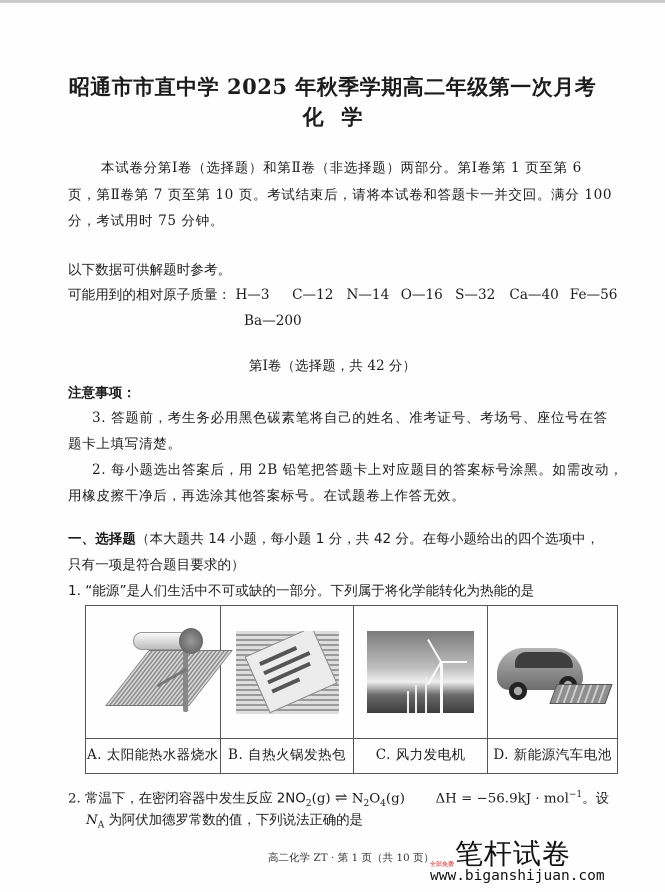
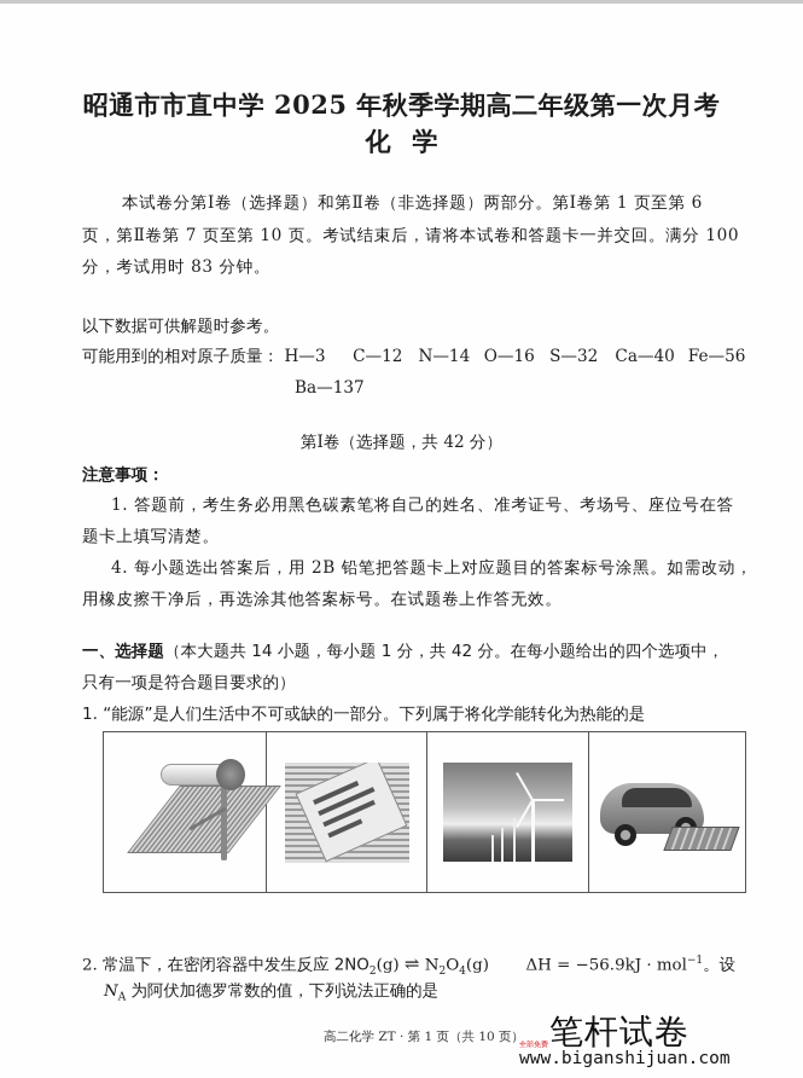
  昭通市市直中学 2025 年秋季学期高二年级第一次月考
  化学
  本试卷分第Ⅰ卷（选择题）和第Ⅱ卷（非选择题）两部分。第Ⅰ卷第 1 页至第 6
  页，第Ⅱ卷第 7 页至第 10 页。考试结束后，请将本试卷和答题卡一并交回。满分 100
- 分，考试用时 75 分钟。
+ 分，考试用时 83 分钟。
  以下数据可供解题时参考。
  可能用到的相对原子质量： H—3 C—12 N—14 O—16 S—32 Ca—40 Fe—56
- Ba—200
+ Ba—137
  第Ⅰ卷（选择题，共 42 分）
  注意事项：
- 3. 答题前，考生务必用黑色碳素笔将自己的姓名、准考证号、考场号、座位号在答
+ 1. 答题前，考生务必用黑色碳素笔将自己的姓名、准考证号、考场号、座位号在答
  题卡上填写清楚。
- 2. 每小题选出答案后，用 2B 铅笔把答题卡上对应题目的答案标号涂黑。如需改动，
+ 4. 每小题选出答案后，用 2B 铅笔把答题卡上对应题目的答案标号涂黑。如需改动，
  用橡皮擦干净后，再选涂其他答案标号。在试题卷上作答无效。
  一、选择题（本大题共 14 小题，每小题 1 分，共 42 分。在每小题给出的四个选项中，
  只有一项是符合题目要求的）
  1. “能源”是人们生活中不可或缺的一部分。下列属于将化学能转化为热能的是
- A. 太阳能热水器烧水	B. 自热火锅发热包	C. 风力发电机	D. 新能源汽车电池
  2. 常温下，在密闭容器中发生反应 2NO2(g) ⇌ N2O4(g) ΔH = −56.9kJ · mol−1。设
  NA 为阿伏加德罗常数的值，下列说法正确的是
  高二化学 ZT · 第 1 页（共 10 页）
  笔杆试卷
  www.biganshijuan.com
